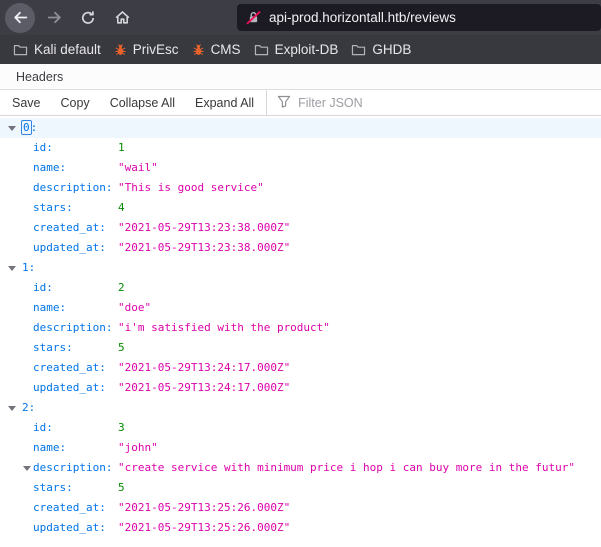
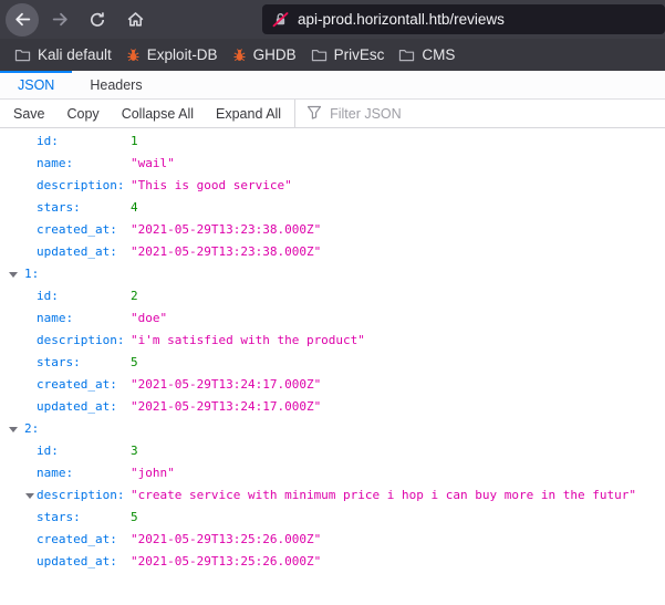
  api-prod.horizontall.htb/reviews
  Kali default
- PrivEsc
+ Exploit-DB
- CMS
+ GHDB
- Exploit-DB
+ PrivEsc
- GHDB
+ CMS
+ JSON
  Headers
  Save
  Copy
  Collapse All
  Expand All
  Filter JSON
- 0:
  id:
  1
  name:
  "wail"
  description:
  "This is good service"
  stars:
  4
  created_at:
  "2021-05-29T13:23:38.000Z"
  updated_at:
  "2021-05-29T13:23:38.000Z"
  1:
  id:
  2
  name:
  "doe"
  description:
  "i'm satisfied with the product"
  stars:
  5
  created_at:
  "2021-05-29T13:24:17.000Z"
  updated_at:
  "2021-05-29T13:24:17.000Z"
  2:
  id:
  3
  name:
  "john"
  description:
  "create service with minimum price i hop i can buy more in the futur"
  stars:
  5
  created_at:
  "2021-05-29T13:25:26.000Z"
  updated_at:
  "2021-05-29T13:25:26.000Z"
